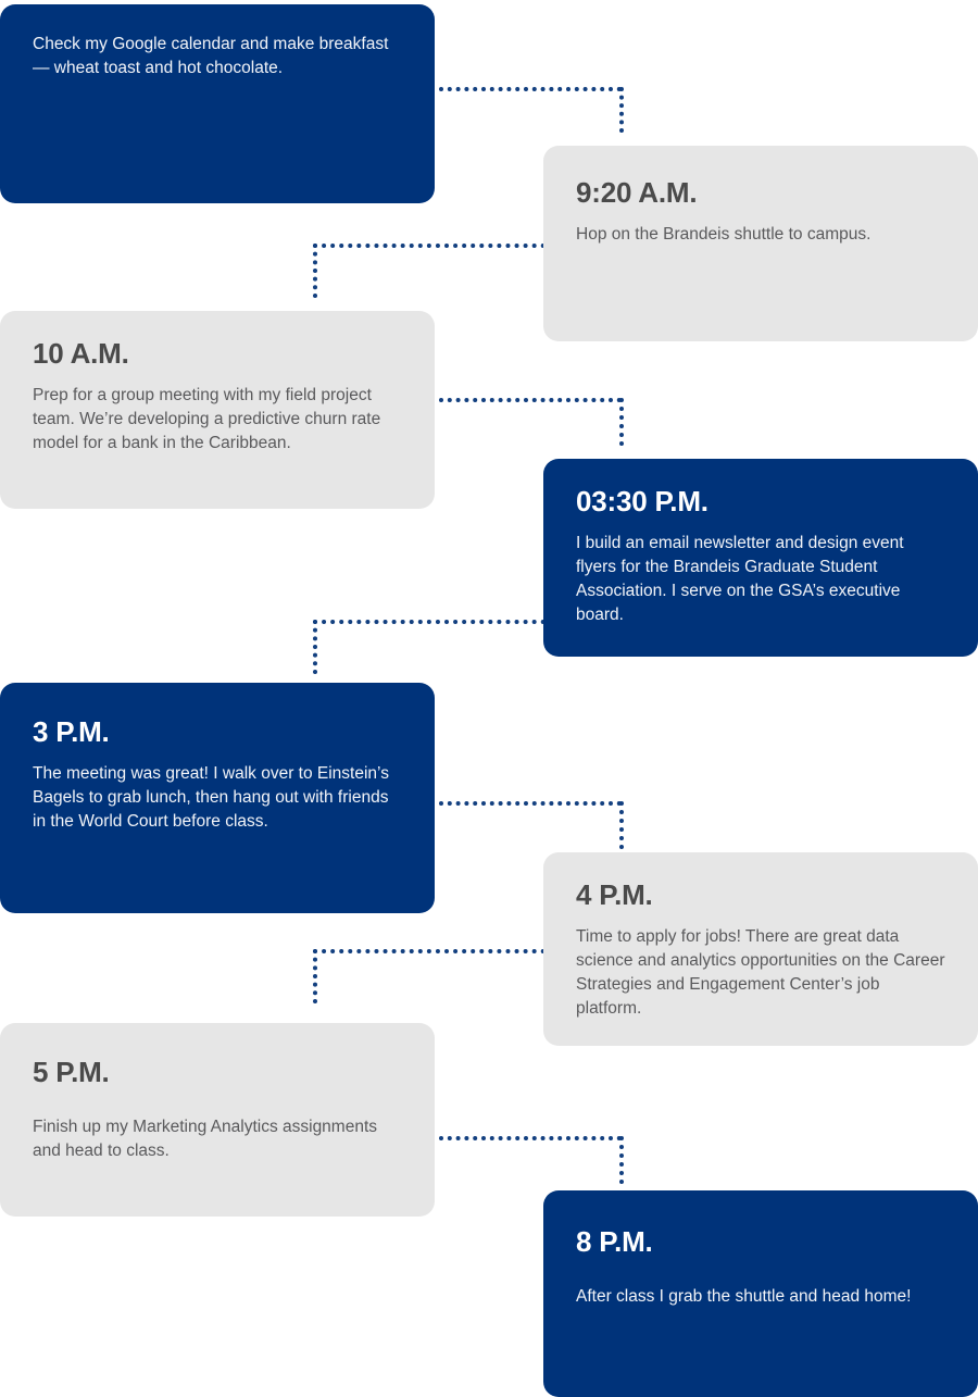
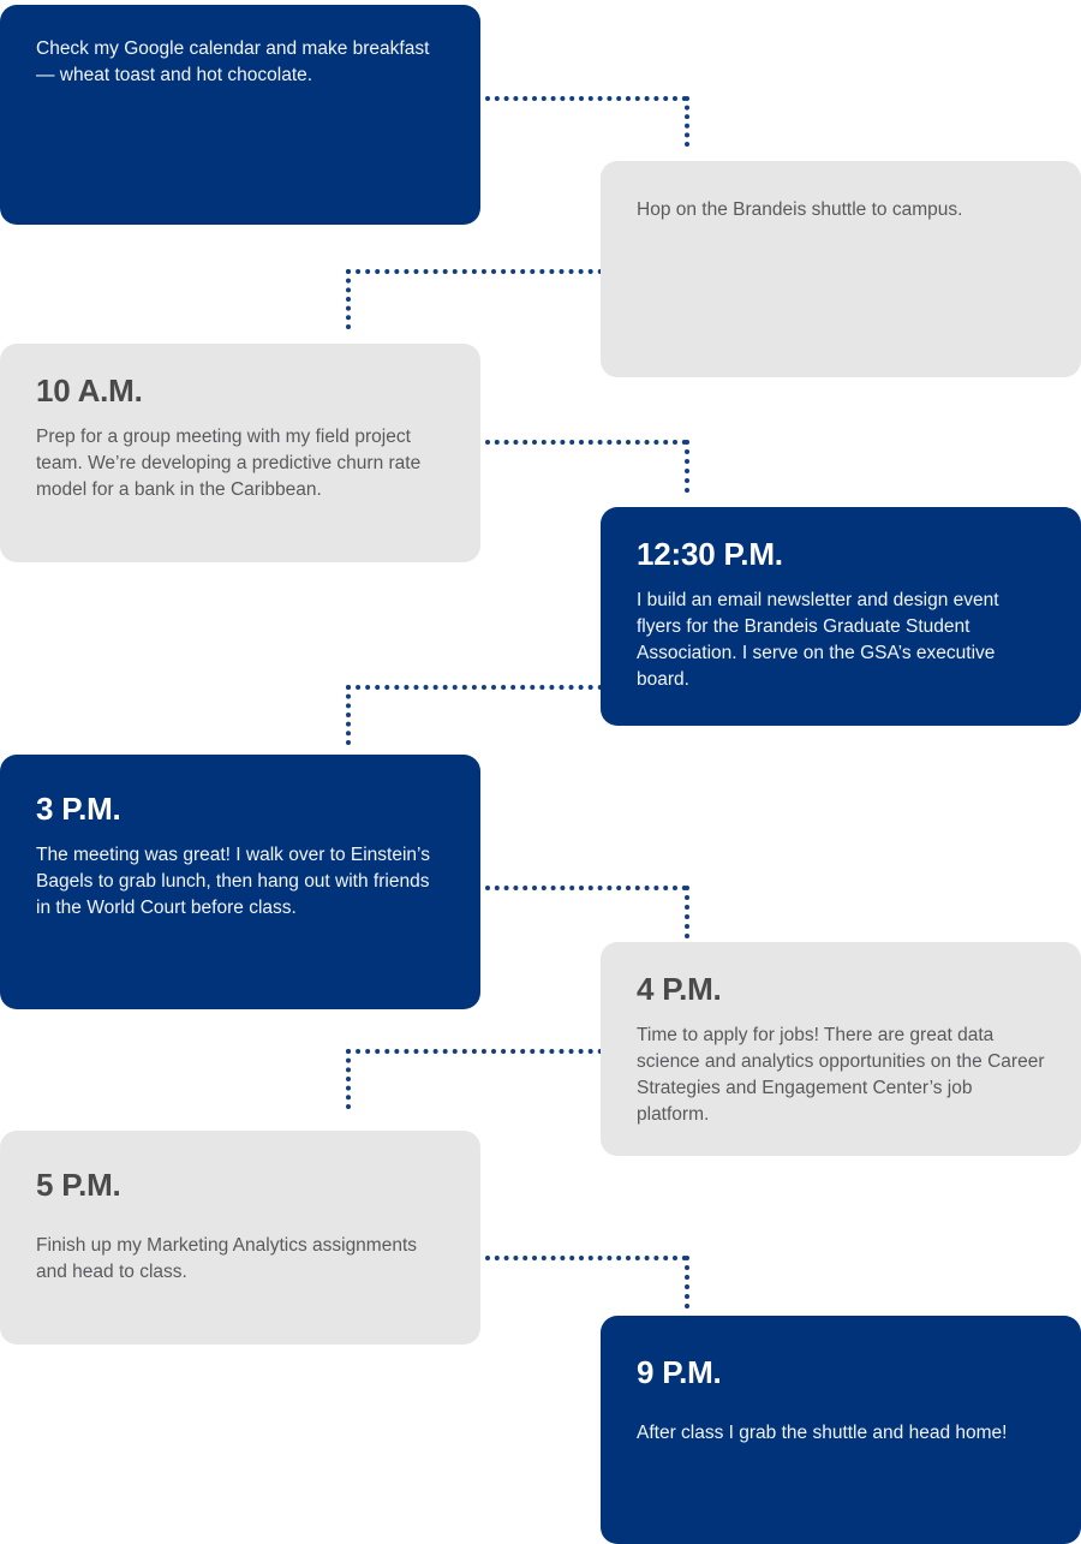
  Check my Google calendar and make breakfast — wheat toast and hot chocolate.
- 9:20 A.M.
  Hop on the Brandeis shuttle to campus.
  10 A.M.
  Prep for a group meeting with my field project team. We’re developing a predictive churn rate model for a bank in the Caribbean.
- 03:30 P.M.
+ 12:30 P.M.
  I build an email newsletter and design event flyers for the Brandeis Graduate Student Association. I serve on the GSA’s executive board.
  3 P.M.
  The meeting was great! I walk over to Einstein’s Bagels to grab lunch, then hang out with friends in the World Court before class.
  4 P.M.
  Time to apply for jobs! There are great data science and analytics opportunities on the Career Strategies and Engagement Center’s job platform.
  5 P.M.
  Finish up my Marketing Analytics assignments and head to class.
- 8 P.M.
+ 9 P.M.
  After class I grab the shuttle and head home!
